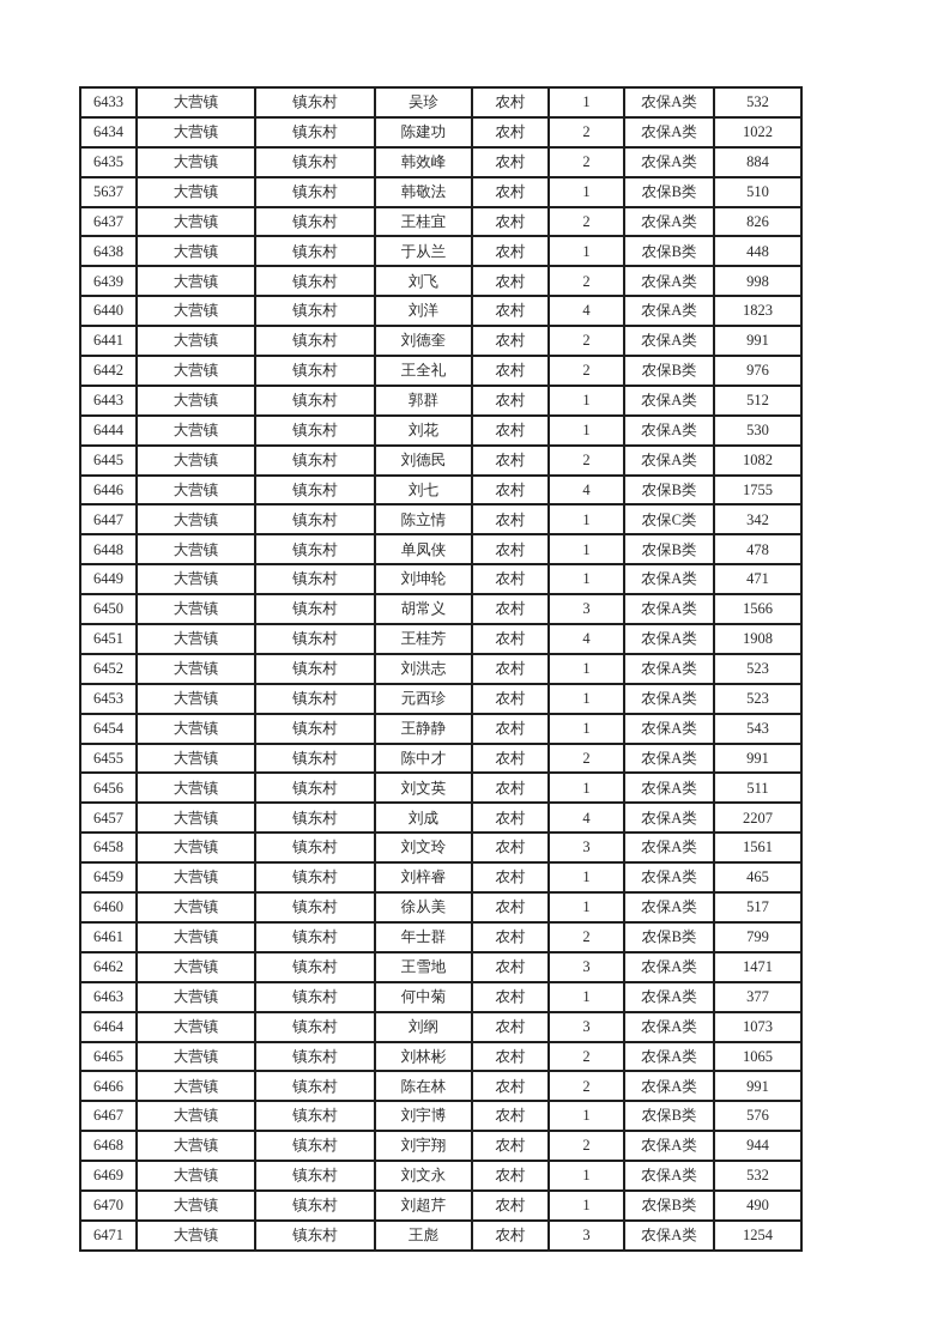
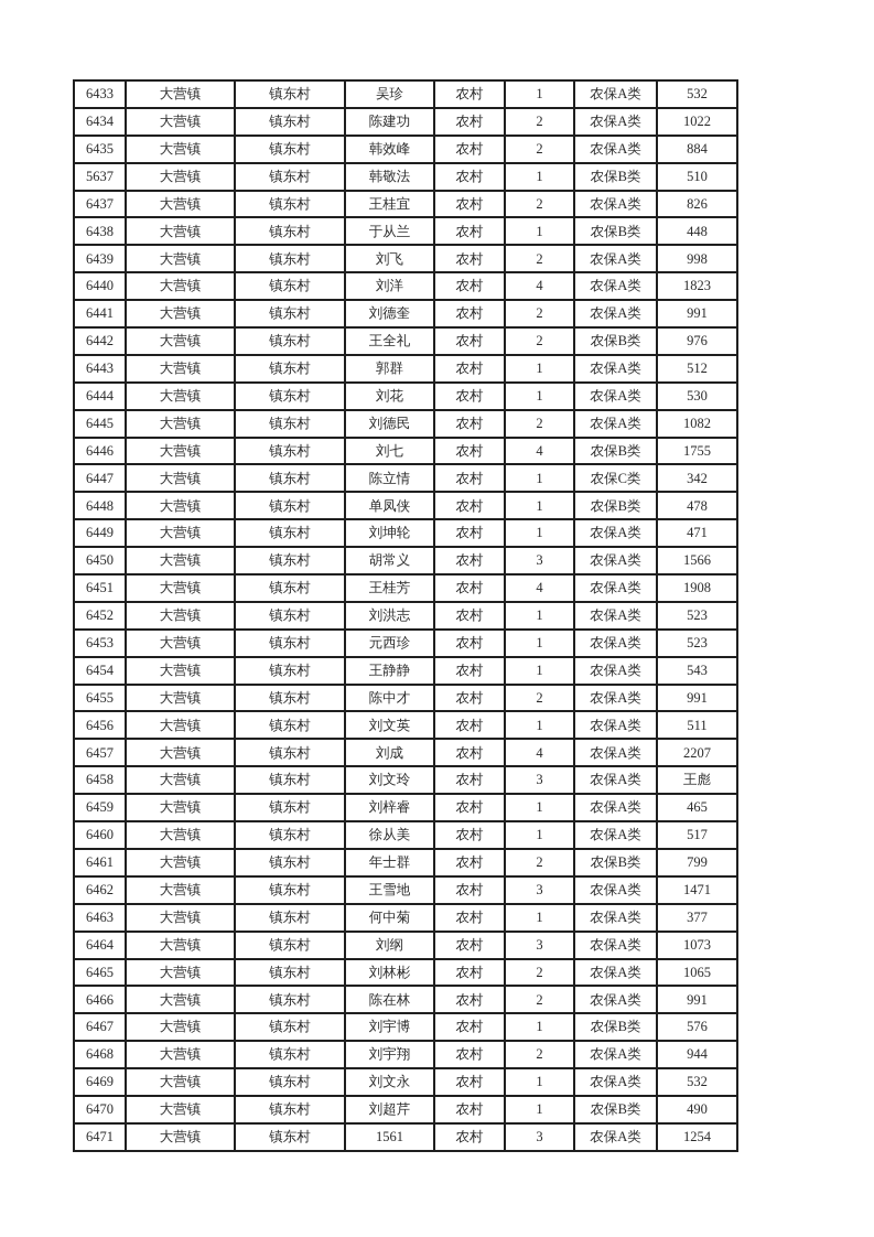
  6433	大营镇	镇东村	吴珍	农村	1	农保A类	532
  6434	大营镇	镇东村	陈建功	农村	2	农保A类	1022
  6435	大营镇	镇东村	韩效峰	农村	2	农保A类	884
  5637	大营镇	镇东村	韩敬法	农村	1	农保B类	510
  6437	大营镇	镇东村	王桂宜	农村	2	农保A类	826
  6438	大营镇	镇东村	于从兰	农村	1	农保B类	448
  6439	大营镇	镇东村	刘飞	农村	2	农保A类	998
  6440	大营镇	镇东村	刘洋	农村	4	农保A类	1823
  6441	大营镇	镇东村	刘德奎	农村	2	农保A类	991
  6442	大营镇	镇东村	王全礼	农村	2	农保B类	976
  6443	大营镇	镇东村	郭群	农村	1	农保A类	512
  6444	大营镇	镇东村	刘花	农村	1	农保A类	530
  6445	大营镇	镇东村	刘德民	农村	2	农保A类	1082
  6446	大营镇	镇东村	刘七	农村	4	农保B类	1755
  6447	大营镇	镇东村	陈立情	农村	1	农保C类	342
  6448	大营镇	镇东村	单凤侠	农村	1	农保B类	478
  6449	大营镇	镇东村	刘坤轮	农村	1	农保A类	471
  6450	大营镇	镇东村	胡常义	农村	3	农保A类	1566
  6451	大营镇	镇东村	王桂芳	农村	4	农保A类	1908
  6452	大营镇	镇东村	刘洪志	农村	1	农保A类	523
  6453	大营镇	镇东村	元西珍	农村	1	农保A类	523
  6454	大营镇	镇东村	王静静	农村	1	农保A类	543
  6455	大营镇	镇东村	陈中才	农村	2	农保A类	991
  6456	大营镇	镇东村	刘文英	农村	1	农保A类	511
  6457	大营镇	镇东村	刘成	农村	4	农保A类	2207
- 6458	大营镇	镇东村	刘文玲	农村	3	农保A类	1561
+ 6458	大营镇	镇东村	刘文玲	农村	3	农保A类	王彪
  6459	大营镇	镇东村	刘梓睿	农村	1	农保A类	465
  6460	大营镇	镇东村	徐从美	农村	1	农保A类	517
  6461	大营镇	镇东村	年士群	农村	2	农保B类	799
  6462	大营镇	镇东村	王雪地	农村	3	农保A类	1471
  6463	大营镇	镇东村	何中菊	农村	1	农保A类	377
  6464	大营镇	镇东村	刘纲	农村	3	农保A类	1073
  6465	大营镇	镇东村	刘林彬	农村	2	农保A类	1065
  6466	大营镇	镇东村	陈在林	农村	2	农保A类	991
  6467	大营镇	镇东村	刘宇博	农村	1	农保B类	576
  6468	大营镇	镇东村	刘宇翔	农村	2	农保A类	944
  6469	大营镇	镇东村	刘文永	农村	1	农保A类	532
  6470	大营镇	镇东村	刘超芹	农村	1	农保B类	490
- 6471	大营镇	镇东村	王彪	农村	3	农保A类	1254
+ 6471	大营镇	镇东村	1561	农村	3	农保A类	1254
